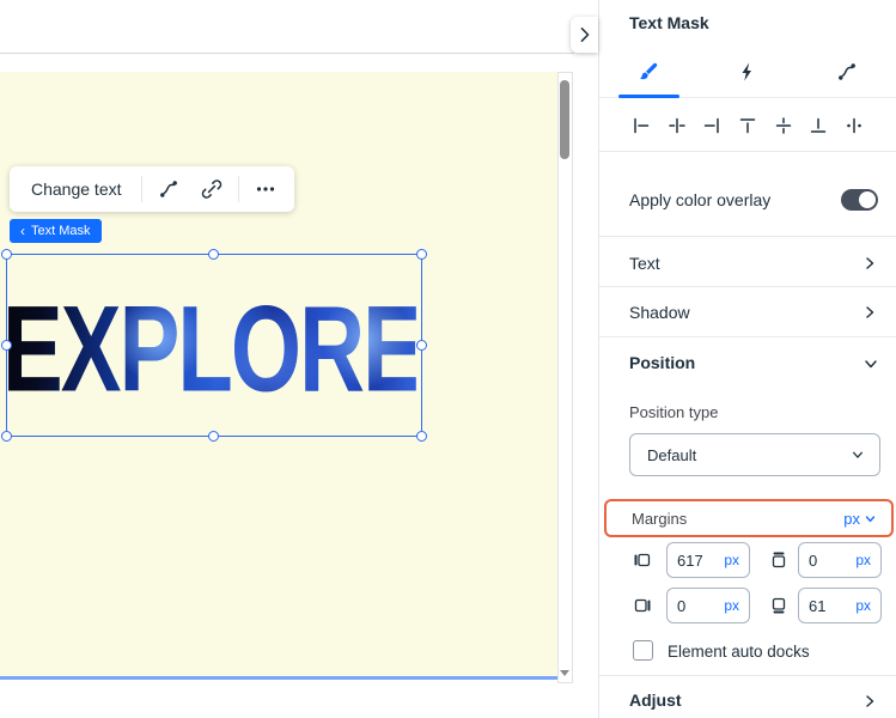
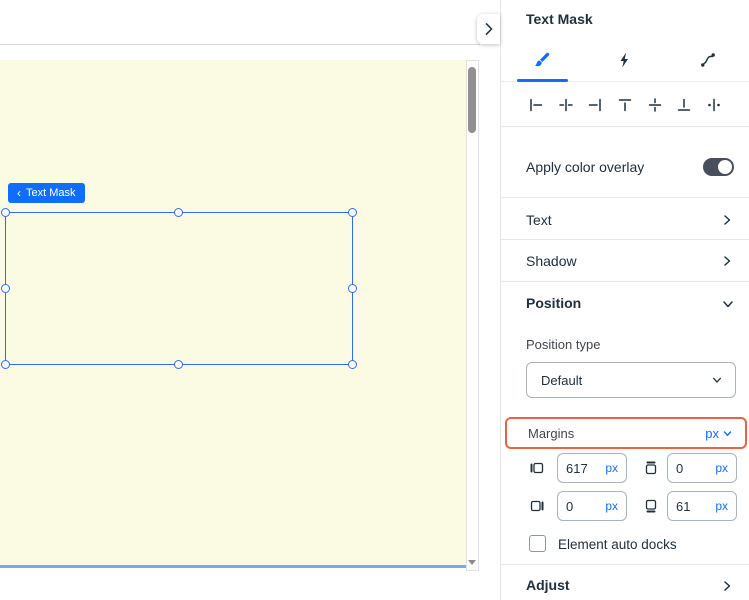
- EXPLORE
- Change text
  ‹
  Text Mask
  Text Mask
  Apply color overlay
  Text
  Shadow
  Position
  Position type
  Default
  Margins
  px
  617
  px
  0
  px
  0
  px
  61
  px
  Element auto docks
  Adjust
